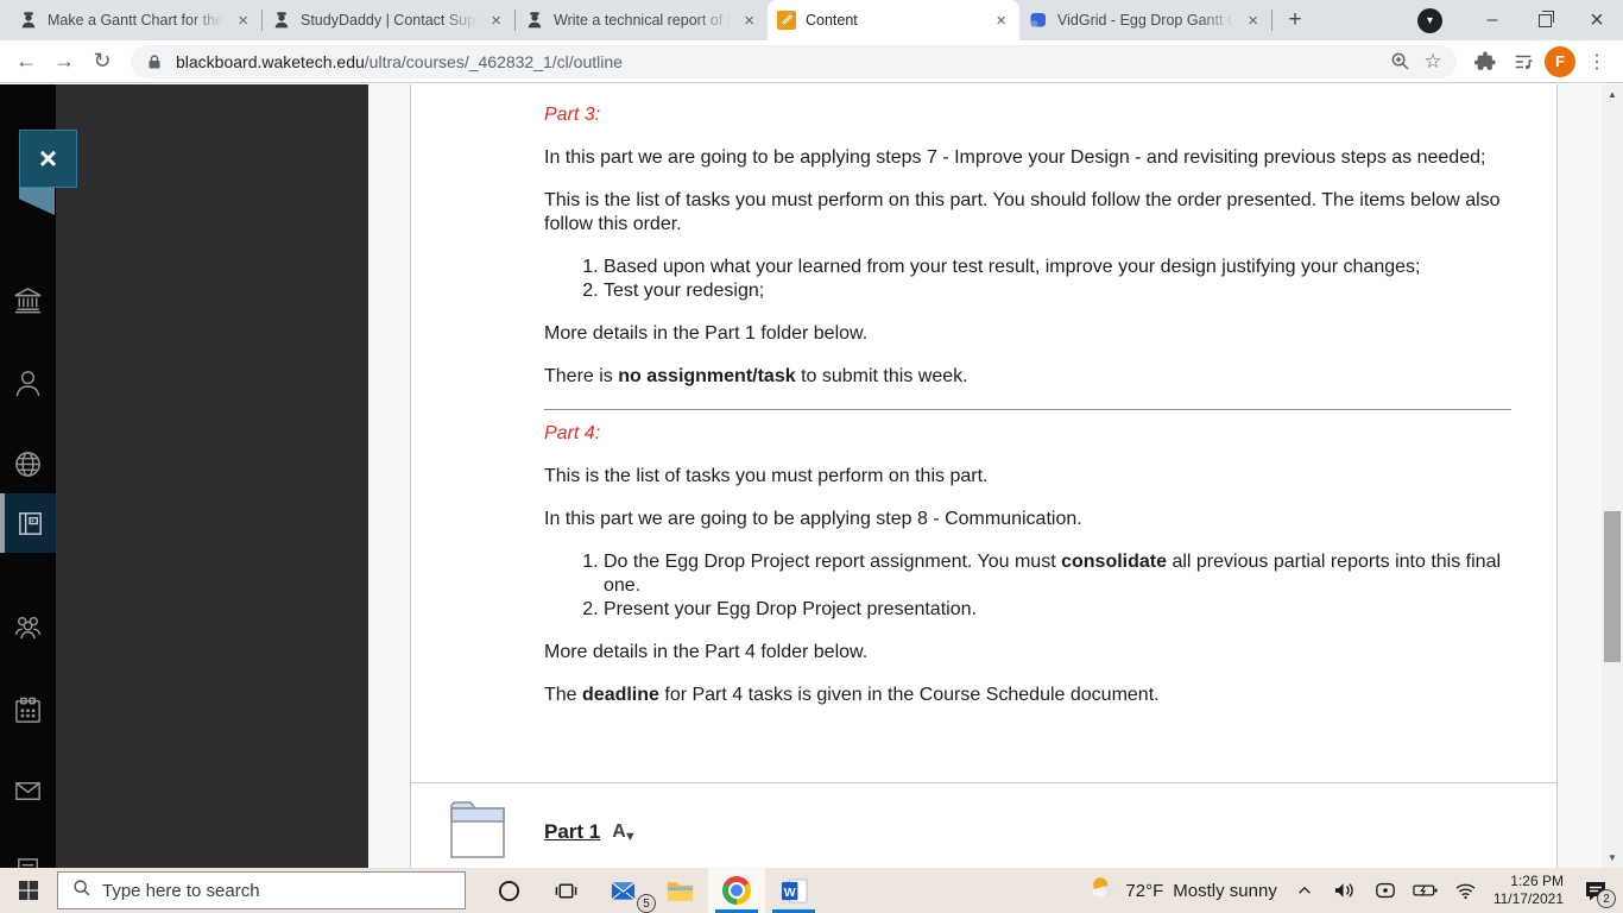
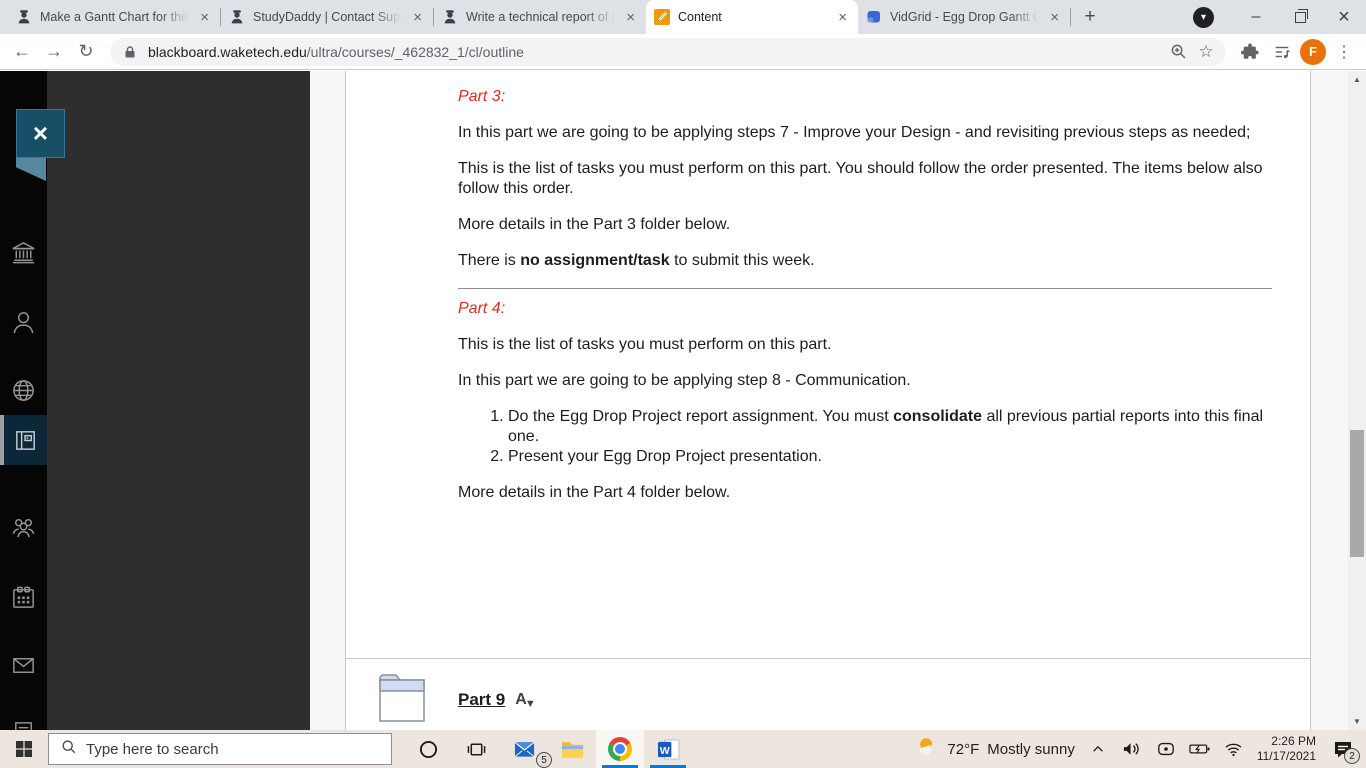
  Make a Gantt Chart for the
  ×
  StudyDaddy | Contact Sup
  ×
  Write a technical report of t
  ×
  Content
  ×
  VidGrid - Egg Drop Gantt C
  ×
  +
  ▾
  –
  ×
  ←
  →
  ↻
  blackboard.waketech.edu/ultra/courses/_462832_1/cl/outline
  ☆
  F
  ⋮
  ×
  Part 3:
  In this part we are going to be applying steps 7 - Improve your Design - and revisiting previous steps as needed;
  This is the list of tasks you must perform on this part. You should follow the order presented. The items below also follow this order.
- Based upon what your learned from your test result, improve your design justifying your changes;
- Test your redesign;
- More details in the Part 1 folder below.
+ More details in the Part 3 folder below.
  There is no assignment/task to submit this week.
  Part 4:
  This is the list of tasks you must perform on this part.
  In this part we are going to be applying step 8 - Communication.
  Do the Egg Drop Project report assignment. You must consolidate all previous partial reports into this final one.
  Present your Egg Drop Project presentation.
  More details in the Part 4 folder below.
- The deadline for Part 4 tasks is given in the Course Schedule document.
- Part 1
+ Part 9
  A
  ▼
  ▲
  ▼
  Type here to search
  5
  W
  72°F
  Mostly sunny
- 1:26 PM
+ 2:26 PM
  11/17/2021
  2
